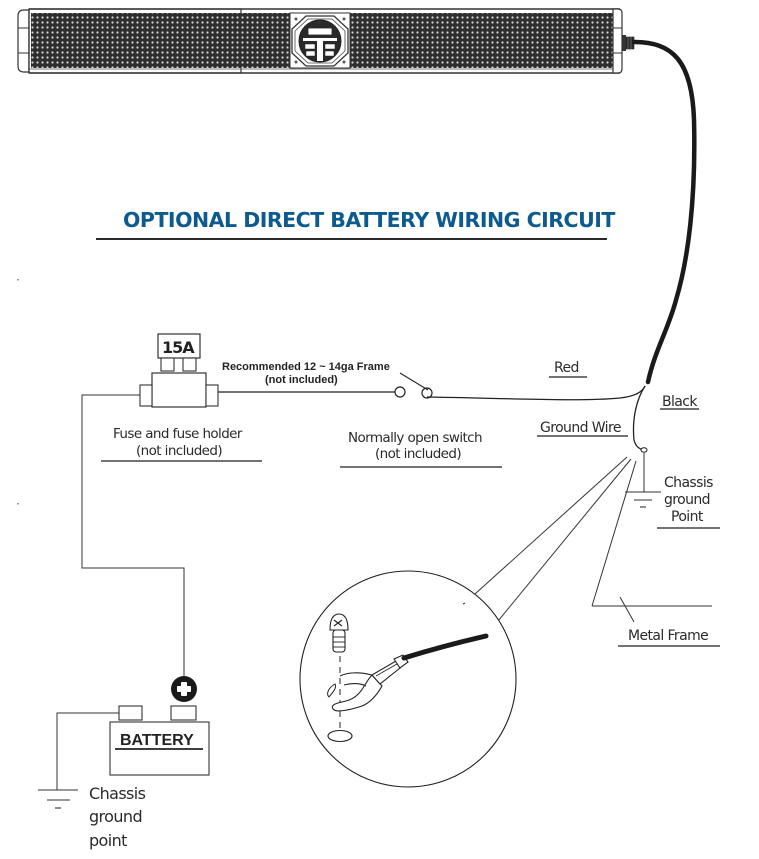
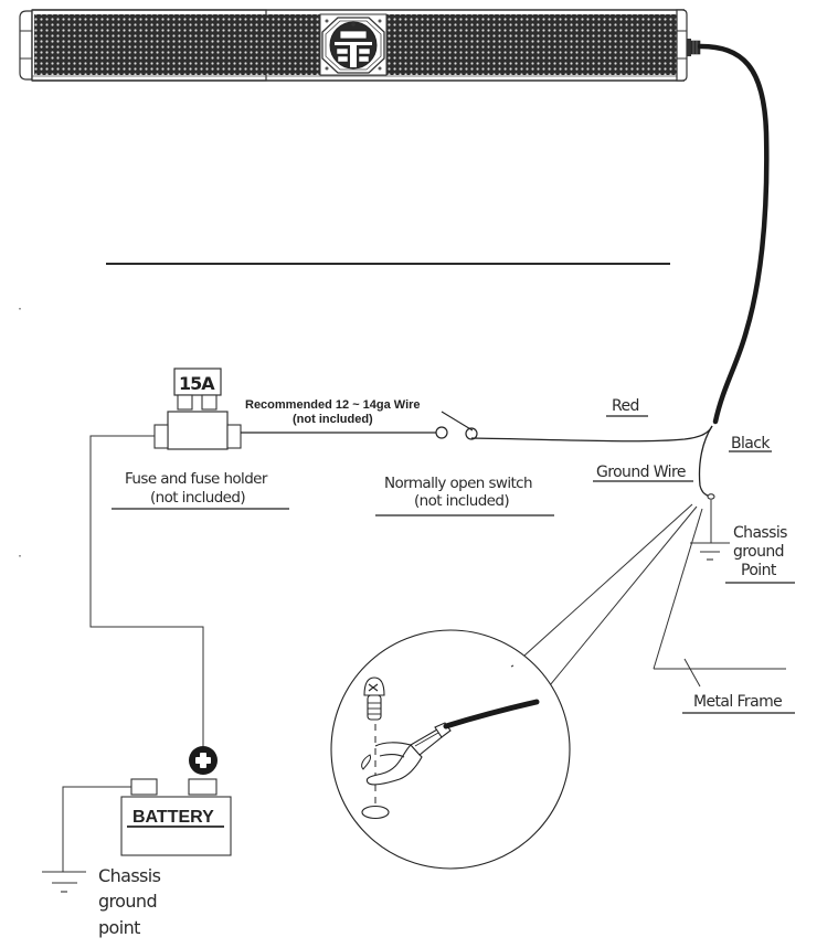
- OPTIONAL DIRECT BATTERY WIRING CIRCUIT
  15A
- Recommended 12 ~ 14ga Frame
+ Recommended 12 ~ 14ga Wire
  (not included)
  Fuse and fuse holder
  (not included)
  Normally open switch
  (not included)
  Red
  Black
  Ground Wire
  Chassis
  ground
  Point
  Metal Frame
  BATTERY
  Chassis
  ground
  point
